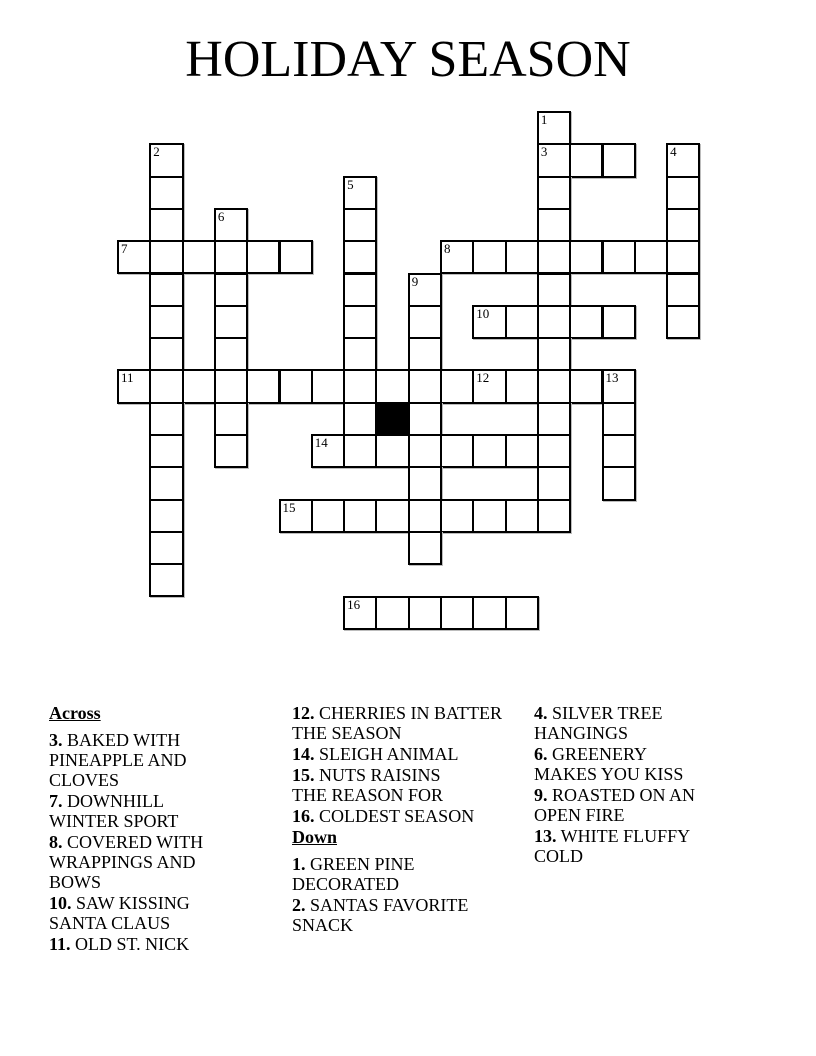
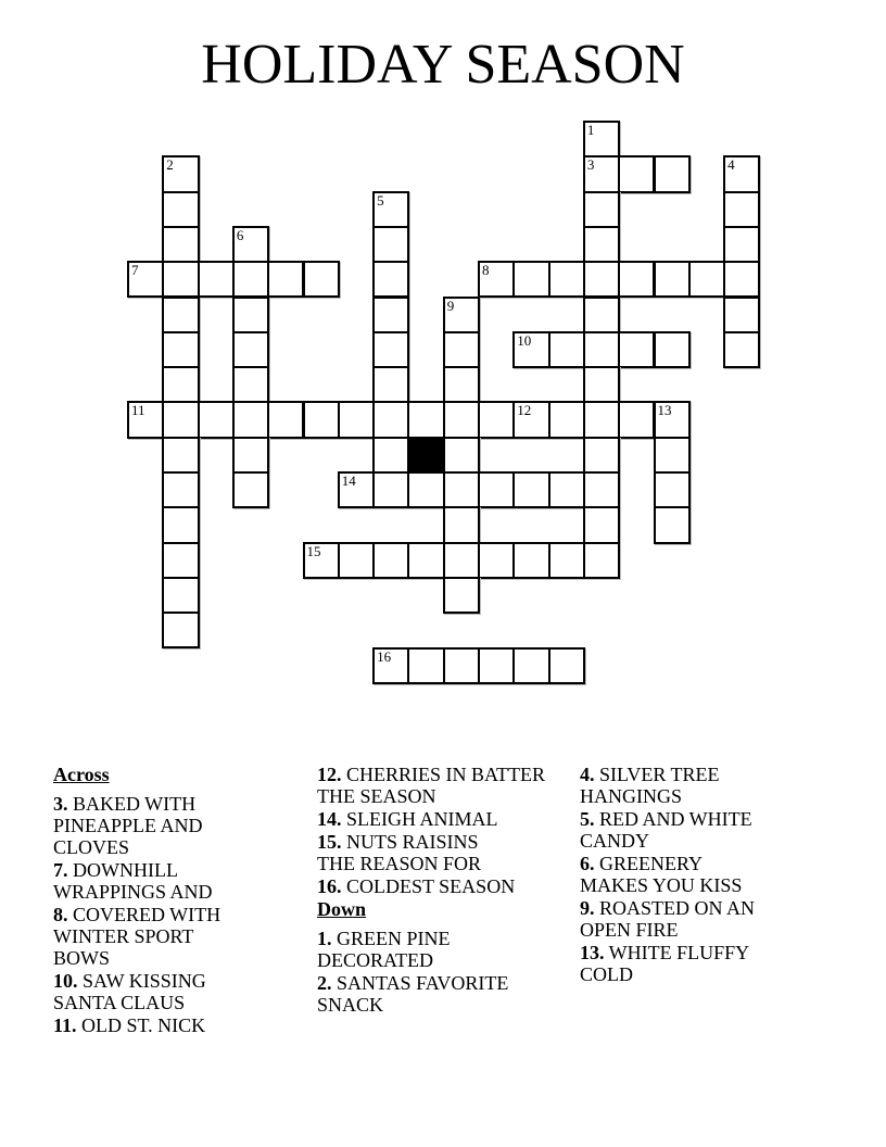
  HOLIDAY SEASON
  1
  2
  3
  4
  5
  6
  7
  8
  9
  10
  11
  12
  13
  14
  15
  16
  Across
  3. BAKED WITH
  PINEAPPLE AND
  CLOVES
  7. DOWNHILL
- WINTER SPORT
+ WRAPPINGS AND
  8. COVERED WITH
- WRAPPINGS AND
+ WINTER SPORT
  BOWS
  10. SAW KISSING
  SANTA CLAUS
  11. OLD ST. NICK
  12. CHERRIES IN BATTER
  THE SEASON
  14. SLEIGH ANIMAL
  15. NUTS RAISINS
  THE REASON FOR
  16. COLDEST SEASON
  Down
  1. GREEN PINE
  DECORATED
  2. SANTAS FAVORITE
  SNACK
  4. SILVER TREE
  HANGINGS
+ 5. RED AND WHITE
+ CANDY
  6. GREENERY
  MAKES YOU KISS
  9. ROASTED ON AN
  OPEN FIRE
  13. WHITE FLUFFY
  COLD
